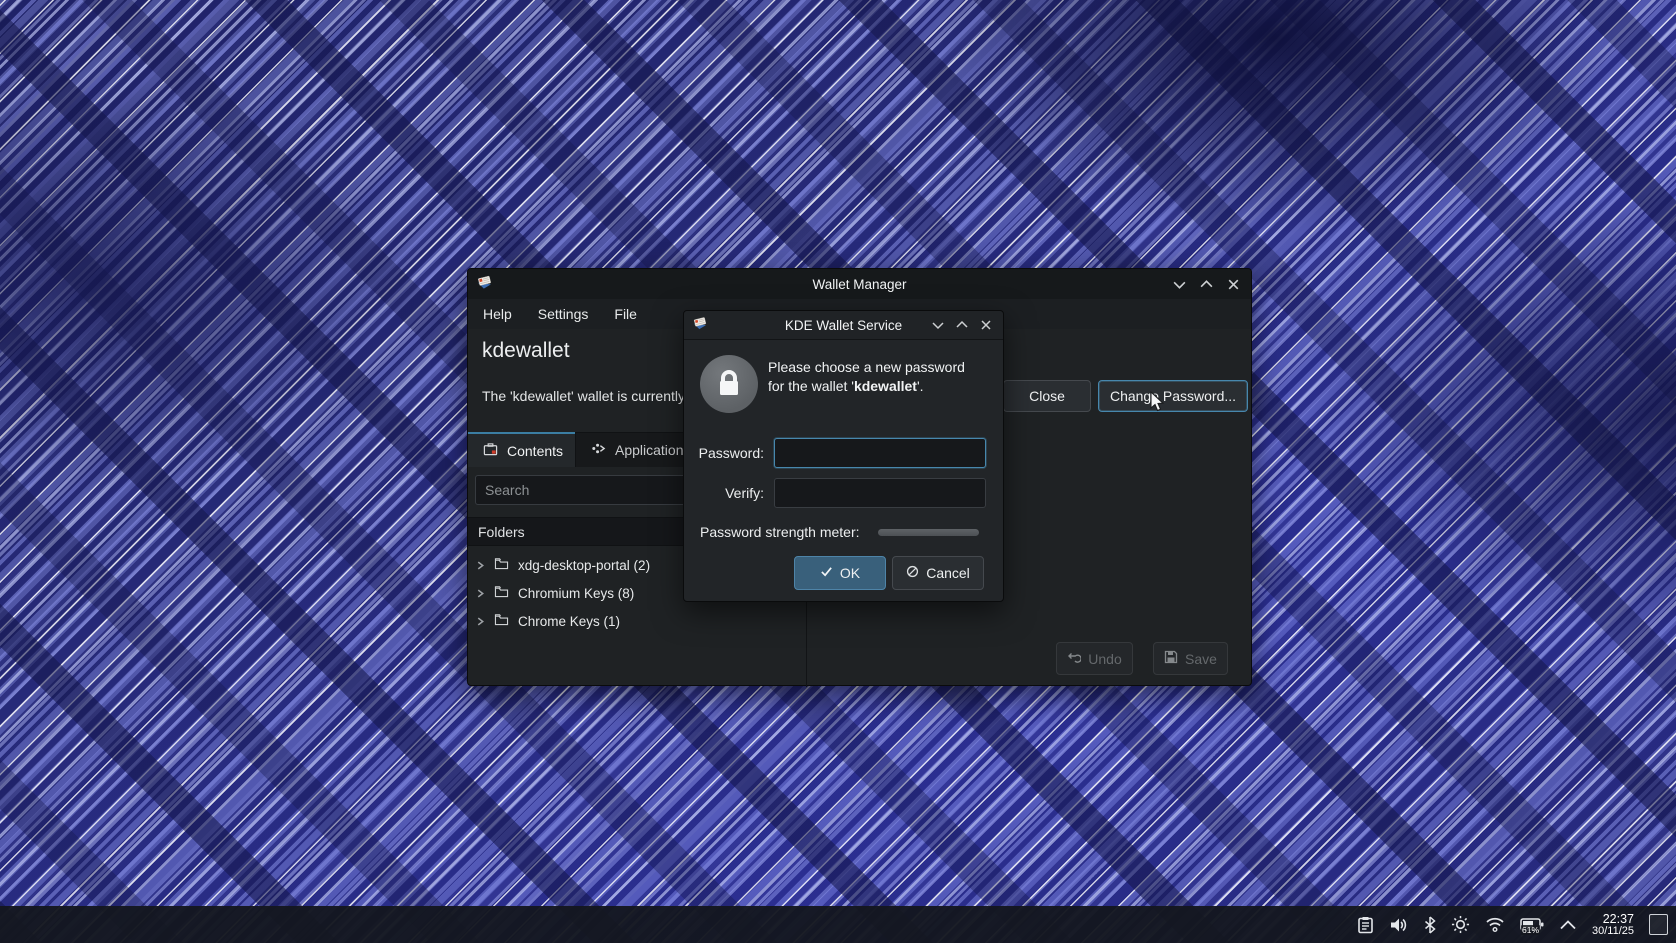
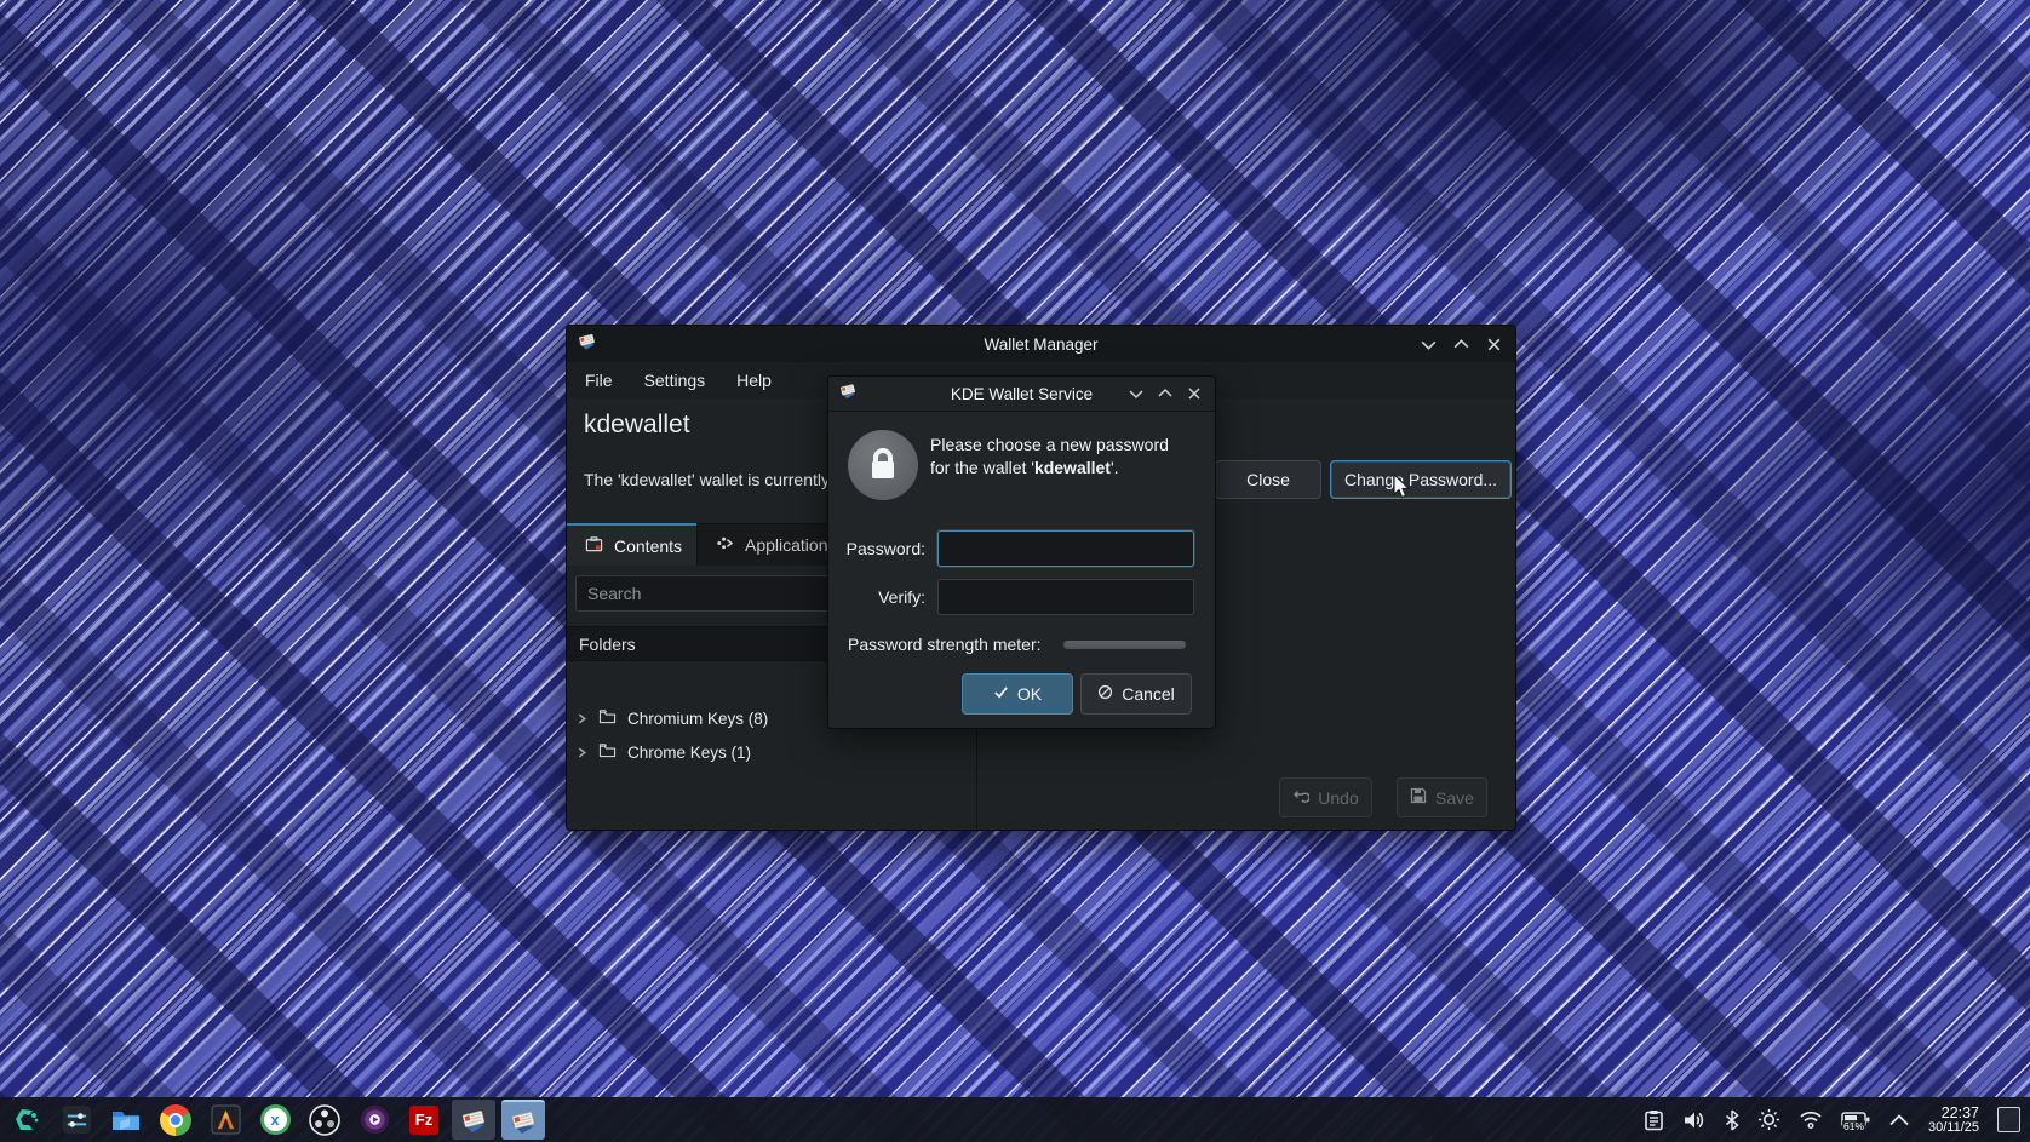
  Wallet Manager
- Help
+ File
  Settings
- File
+ Help
  kdewallet
  The 'kdewallet' wallet is currently
  Close
  Chang Password...
  Contents
  Application
  Search
  Folders
- xdg-desktop-portal (2)
  Chromium Keys (8)
  Chrome Keys (1)
  Undo
  Save
  KDE Wallet Service
  Please choose a new password
  for the wallet 'kdewallet'.
  Password:
  Verify:
  Password strength meter:
  OK
  Cancel
+ x
+ Fz
  61%
  22:37
  30/11/25
